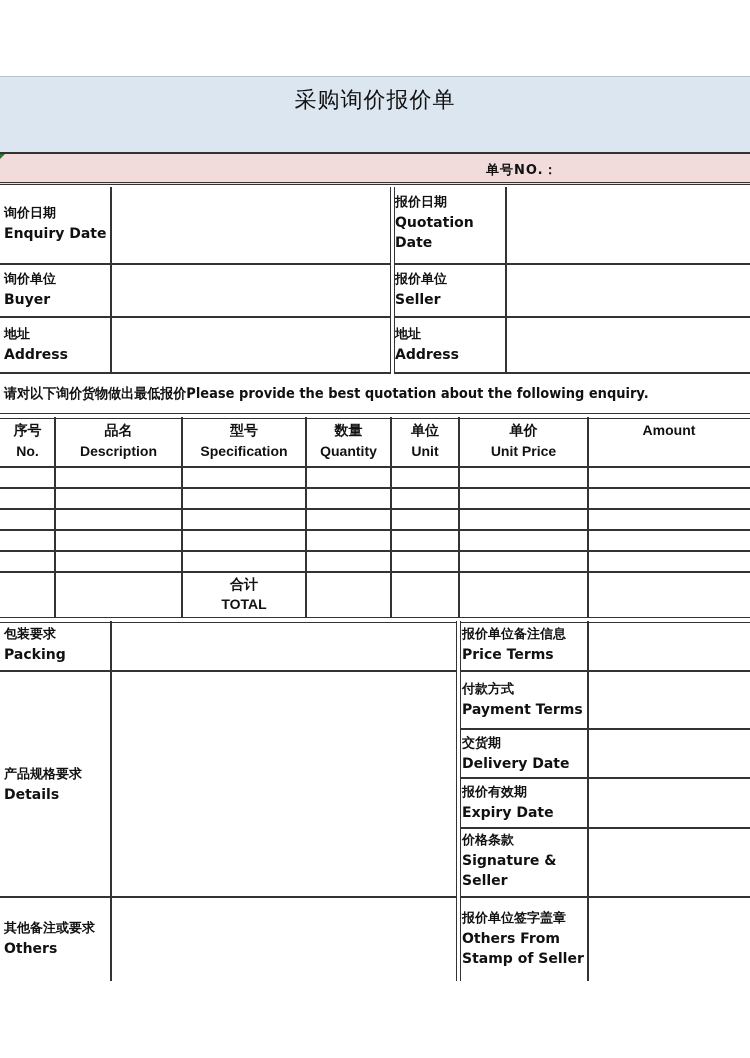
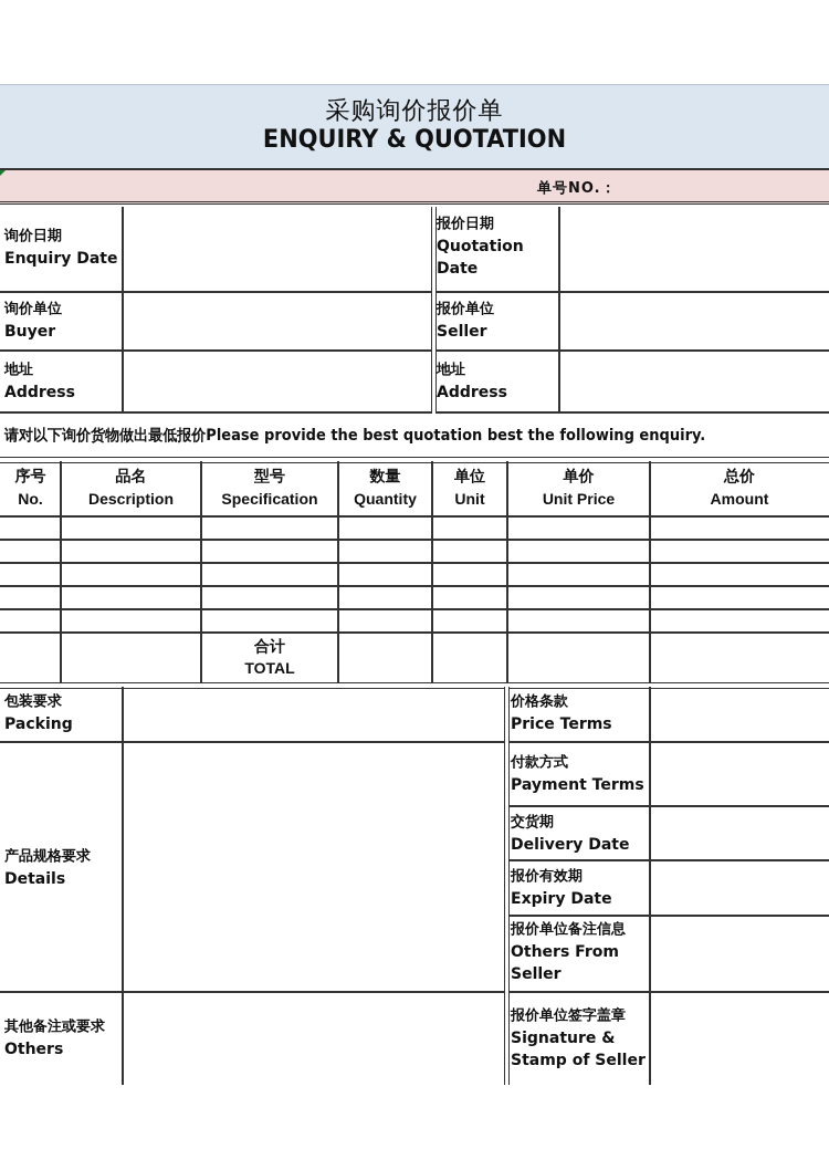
  采购询价报价单
+ ENQUIRY & QUOTATION
  单号NO.：
  询价日期
  Enquiry Date
  询价单位
  Buyer
  地址
  Address
  报价日期
  Quotation
  Date
  报价单位
  Seller
  地址
  Address
- 请对以下询价货物做出最低报价Please provide the best quotation about the following enquiry.
+ 请对以下询价货物做出最低报价Please provide the best quotation best the following enquiry.
  序号
  No.
  品名
  Description
  型号
  Specification
  数量
  Quantity
  单位
  Unit
  单价
  Unit Price
+ 总价
  Amount
  合计
  TOTAL
  包装要求
  Packing
  产品规格要求
  Details
  其他备注或要求
  Others
- 报价单位备注信息
+ 价格条款
  Price Terms
  付款方式
  Payment Terms
  交货期
  Delivery Date
  报价有效期
  Expiry Date
- 价格条款
+ 报价单位备注信息
- Signature &
+ Others From
  Seller
  报价单位签字盖章
- Others From
+ Signature &
  Stamp of Seller
